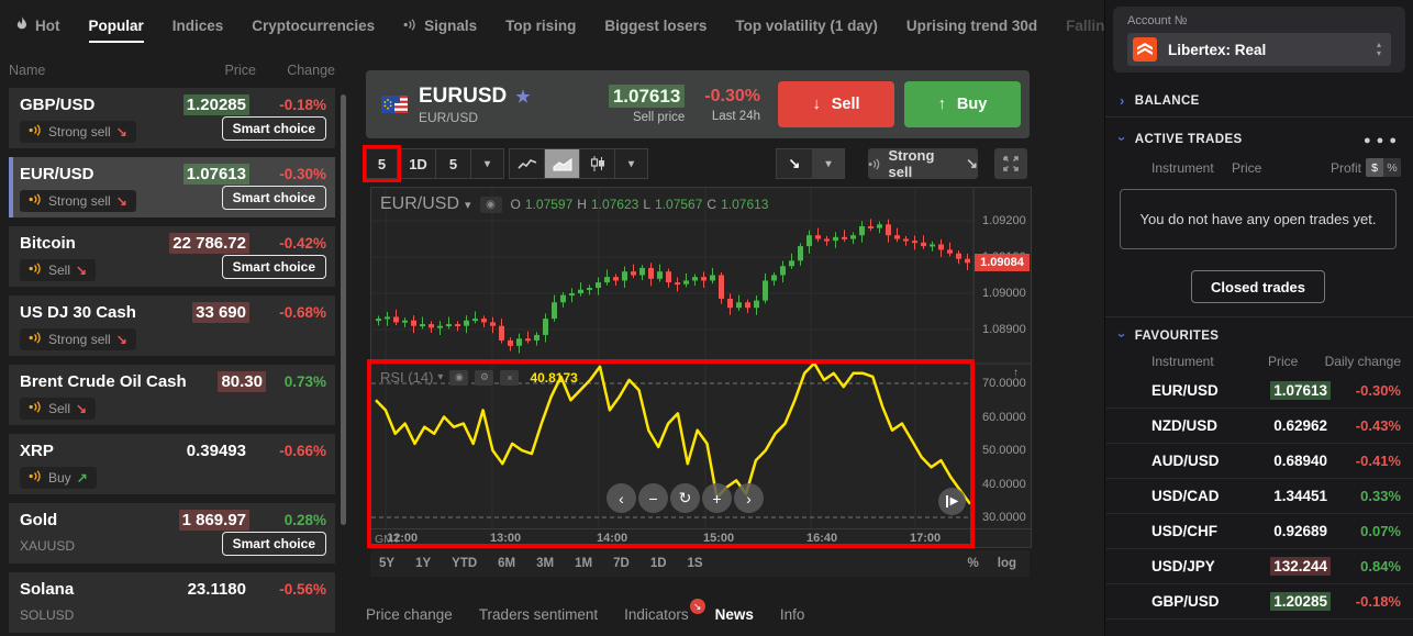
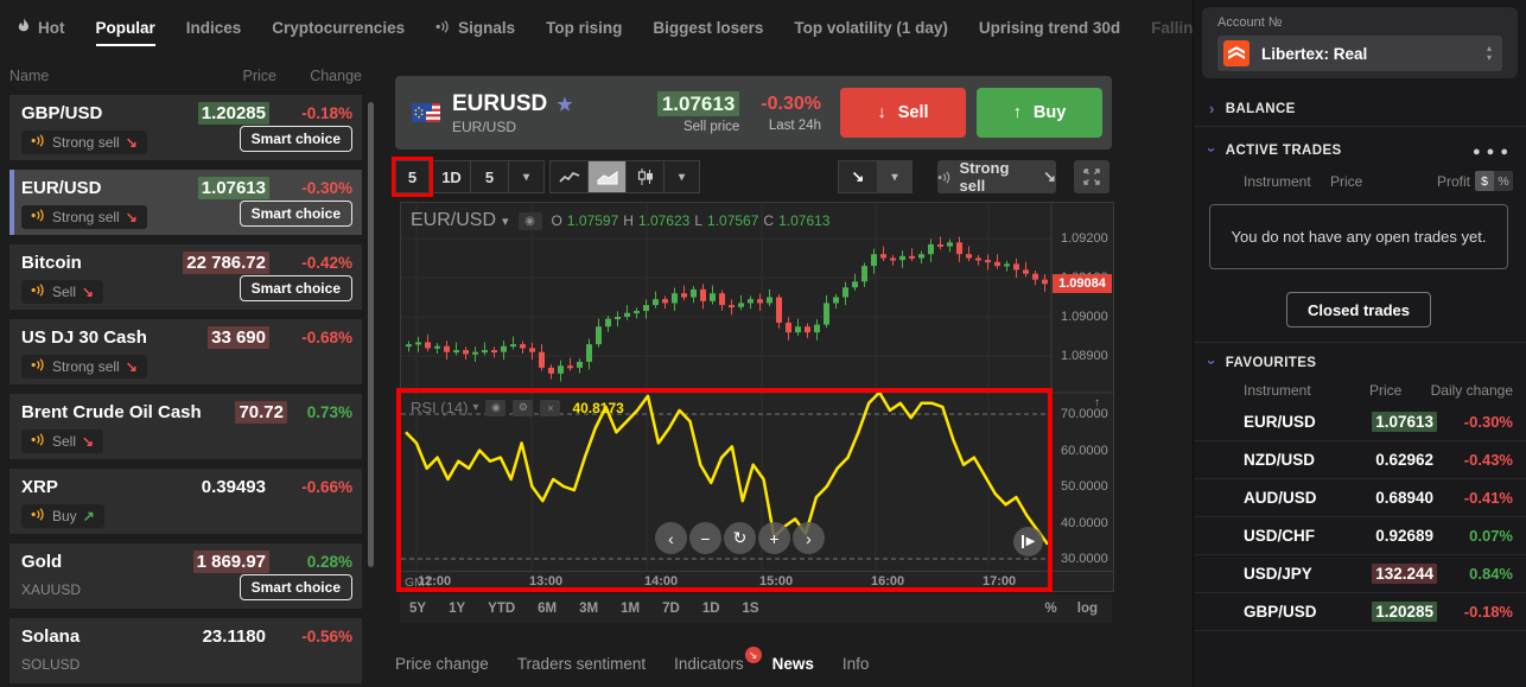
  Hot
  Popular
  Indices
  Cryptocurrencies
  Signals
  Top rising
  Biggest losers
  Top volatility (1 day)
  Uprising trend 30d
  Fallin
  Name
  Price
  Change
  GBP/USD
  1.20285
  -0.18%
  Strong sell
  ↘
  Smart choice
  EUR/USD
  1.07613
  -0.30%
  Strong sell
  ↘
  Smart choice
  Bitcoin
  22 786.72
  -0.42%
  Sell
  ↘
  Smart choice
  US DJ 30 Cash
  33 690
  -0.68%
  Strong sell
  ↘
  Brent Crude Oil Cash
- 80.30
+ 70.72
  0.73%
  Sell
  ↘
  XRP
  0.39493
  -0.66%
  Buy
  ↗
  Gold
  1 869.97
  0.28%
  XAUUSD
  Smart choice
  Solana
  23.1180
  -0.56%
  SOLUSD
  EURUSD
  ★
  EUR/USD
  1.07613
  Sell price
  -0.30%
  Last 24h
  ↓
  Sell
  ↑
  Buy
  5
  1D
  5
  ▾
  ▾
  ↘
  ▾
  Strong sell
  ↘
  EUR/USD
  ▾
  ◉
  O
  1.07597
  H
  1.07623
  L
  1.07567
  C
  1.07613
  RSI (14)
  ▾
  ◉
  ⚙
  ×
  40.8173
  1.09200
  1.09000
  1.08900
  70.0000
  60.0000
  50.0000
  40.0000
  30.0000
  1.09084
  ↑
  GMT
  12:00
  13:00
  14:00
  15:00
- 16:40
+ 16:00
  17:00
  ‹
  −
  ↻
  +
  ›
  ▶
  5Y
  1Y
  YTD
  6M
  3M
  1M
  7D
  1D
  1S
  %
  log
  Price change
  Traders sentiment
  Indicators
  ↘
  News
  Info
  Account №
  Libertex: Real
  ▴
  ▾
  ›
  BALANCE
  ACTIVE TRADES
  ● ● ●
  Instrument
  Price
  Profit
  $
  %
  You do not have any open trades yet.
  Closed trades
  FAVOURITES
  Instrument
  Price
  Daily change
  EUR/USD
  1.07613
  -0.30%
  NZD/USD
  0.62962
  -0.43%
  AUD/USD
  0.68940
  -0.41%
- USD/CAD
- 1.34451
- 0.33%
  USD/CHF
  0.92689
  0.07%
  USD/JPY
  132.244
  0.84%
  GBP/USD
  1.20285
  -0.18%
